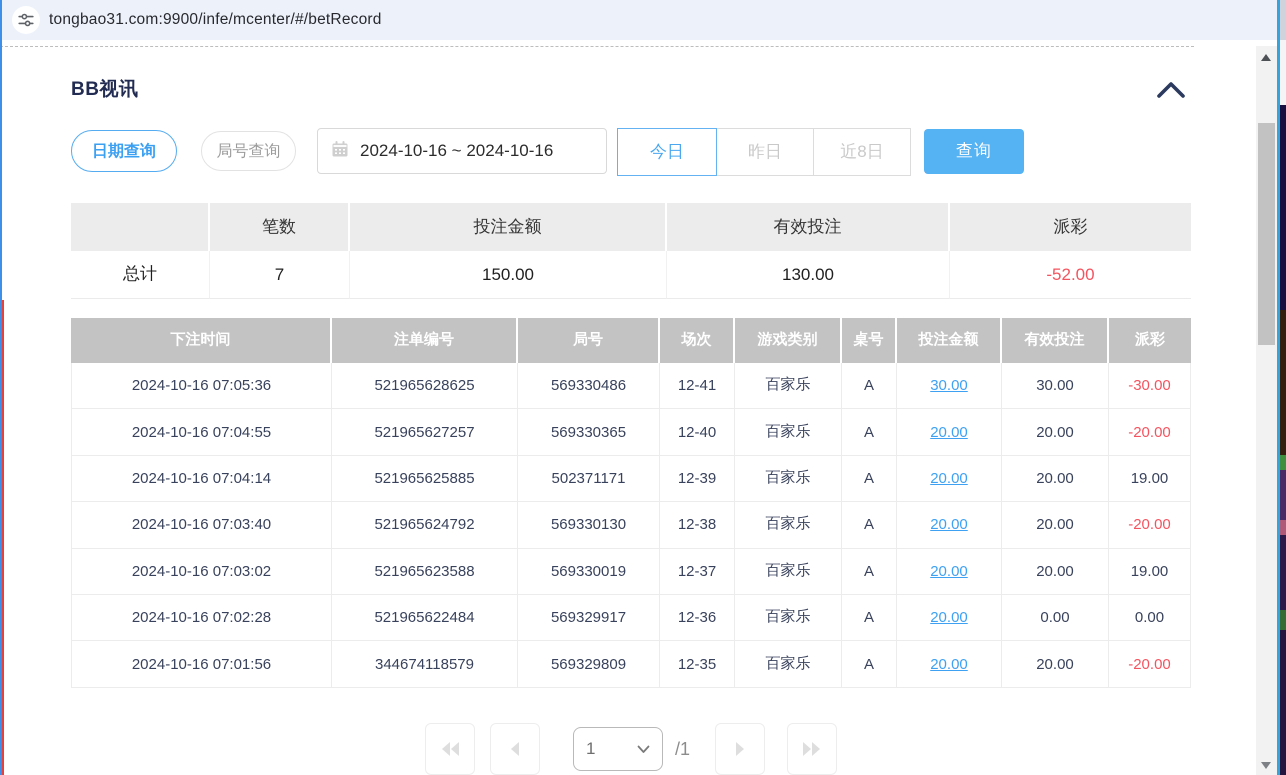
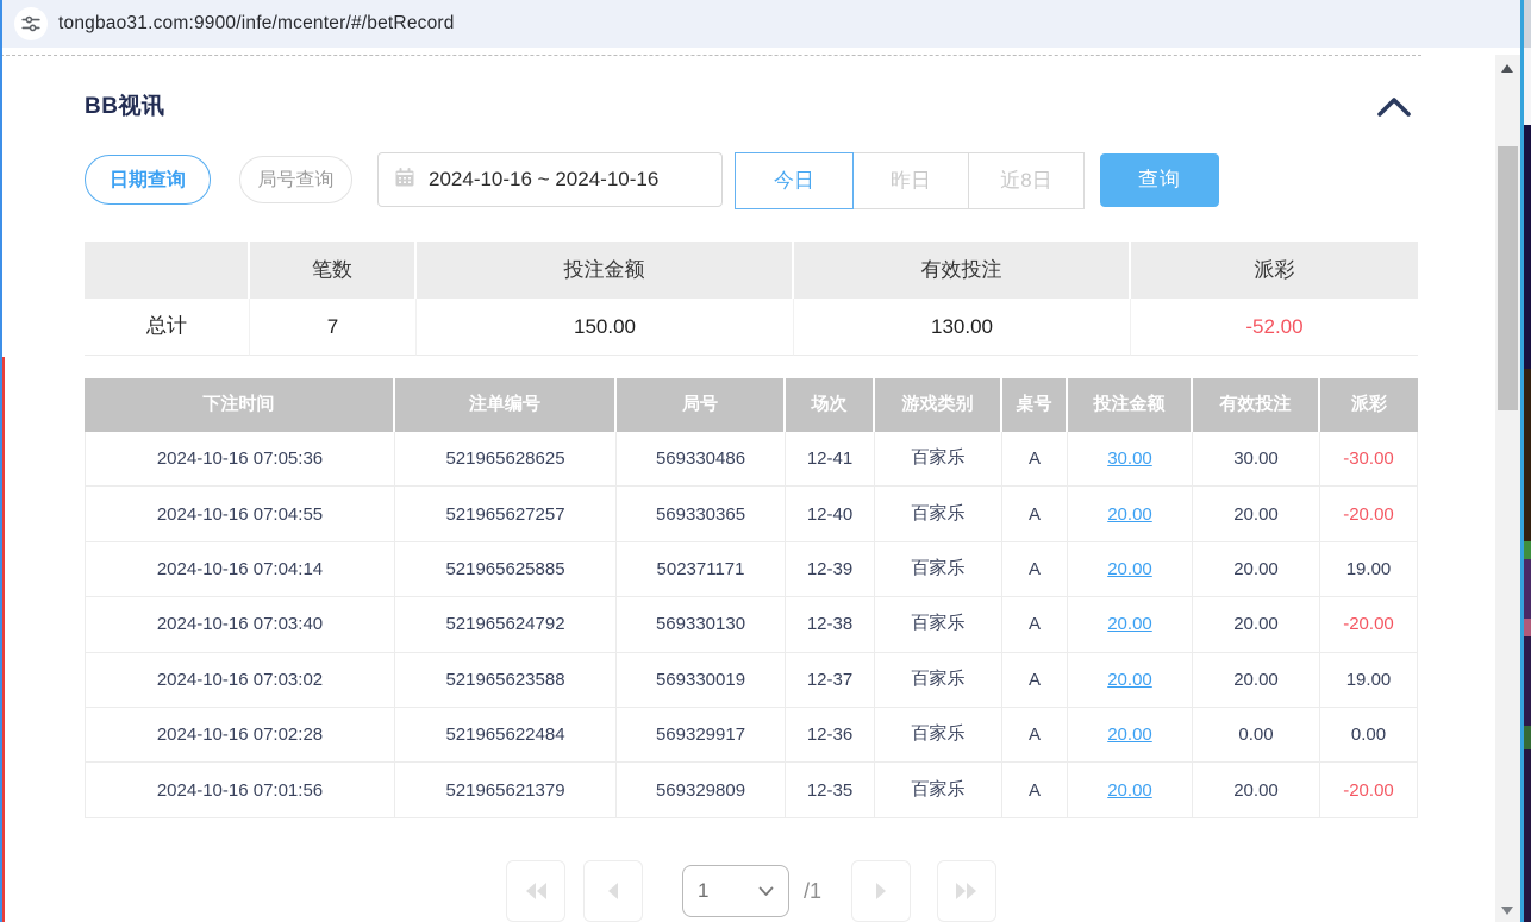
  tongbao31.com:9900/infe/mcenter/#/betRecord
  BB视讯
  日期查询
  局号查询
  2024-10-16 ~ 2024-10-16
  今日
  昨日
  近8日
  查询
  笔数
  投注金额
  有效投注
  派彩
  总计
  7
  150.00
  130.00
  -52.00
  下注时间
  注单编号
  局号
  场次
  游戏类别
  桌号
  投注金额
  有效投注
  派彩
  2024-10-16 07:05:36
  521965628625
  569330486
  12-41
  百家乐
  A
  30.00
  30.00
  -30.00
  2024-10-16 07:04:55
  521965627257
  569330365
  12-40
  百家乐
  A
  20.00
  20.00
  -20.00
  2024-10-16 07:04:14
  521965625885
  502371171
  12-39
  百家乐
  A
  20.00
  20.00
  19.00
  2024-10-16 07:03:40
  521965624792
  569330130
  12-38
  百家乐
  A
  20.00
  20.00
  -20.00
  2024-10-16 07:03:02
  521965623588
  569330019
  12-37
  百家乐
  A
  20.00
  20.00
  19.00
  2024-10-16 07:02:28
  521965622484
  569329917
  12-36
  百家乐
  A
  20.00
  0.00
  0.00
  2024-10-16 07:01:56
- 344674118579
+ 521965621379
  569329809
  12-35
  百家乐
  A
  20.00
  20.00
  -20.00
  1
  /1
